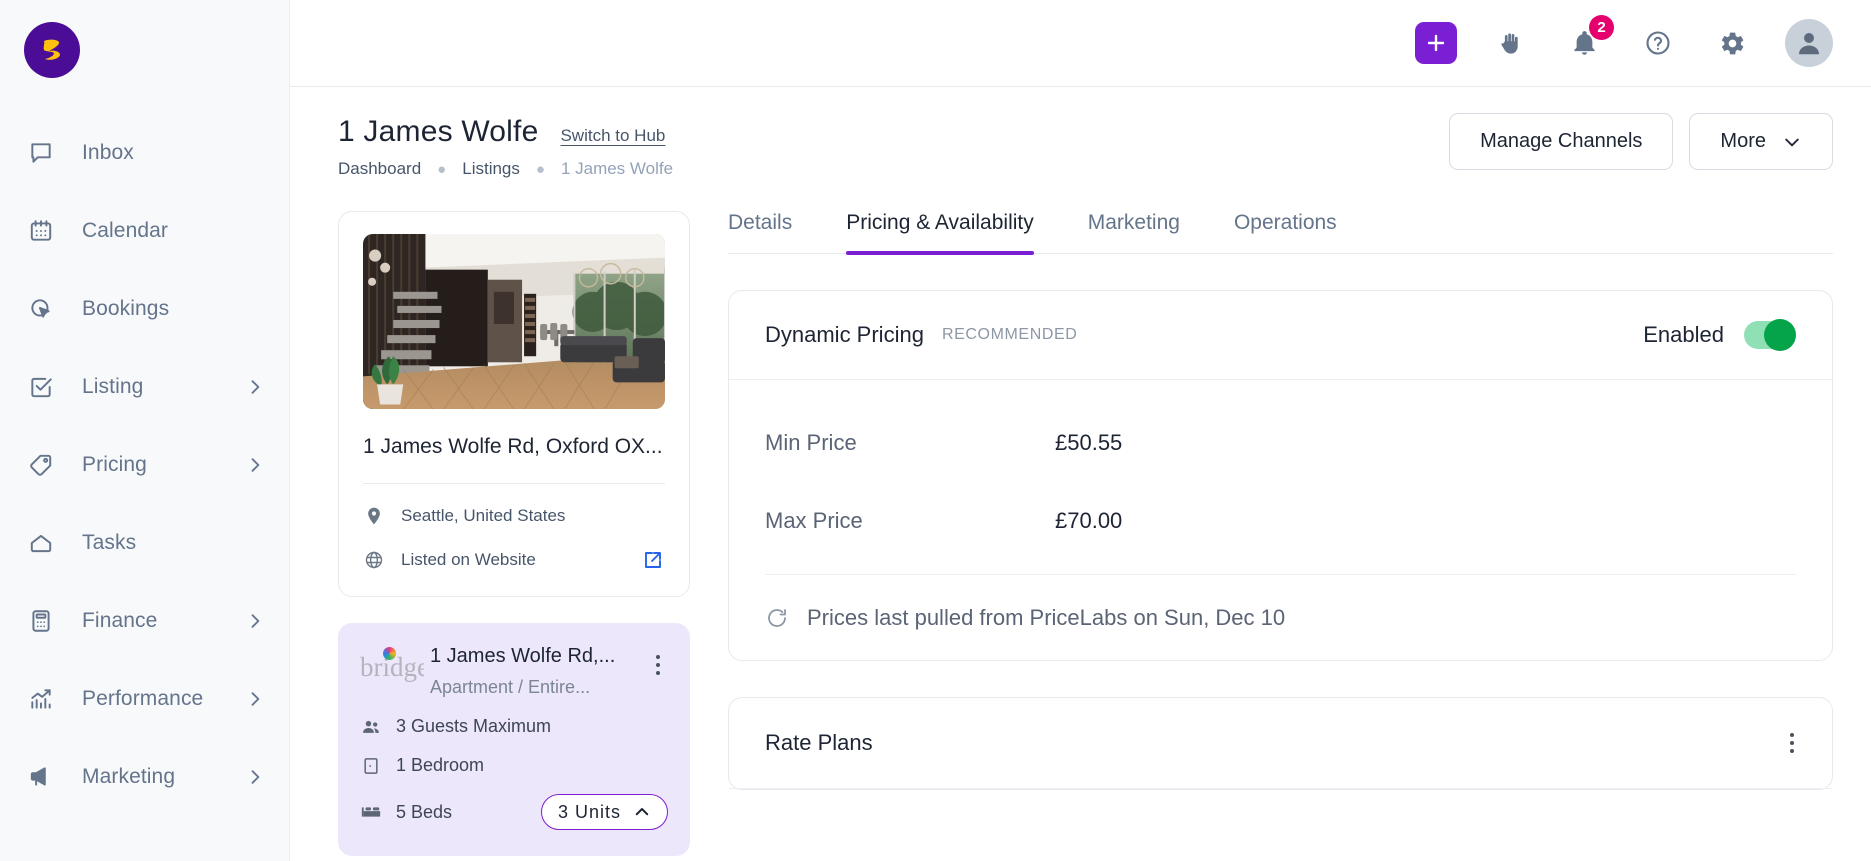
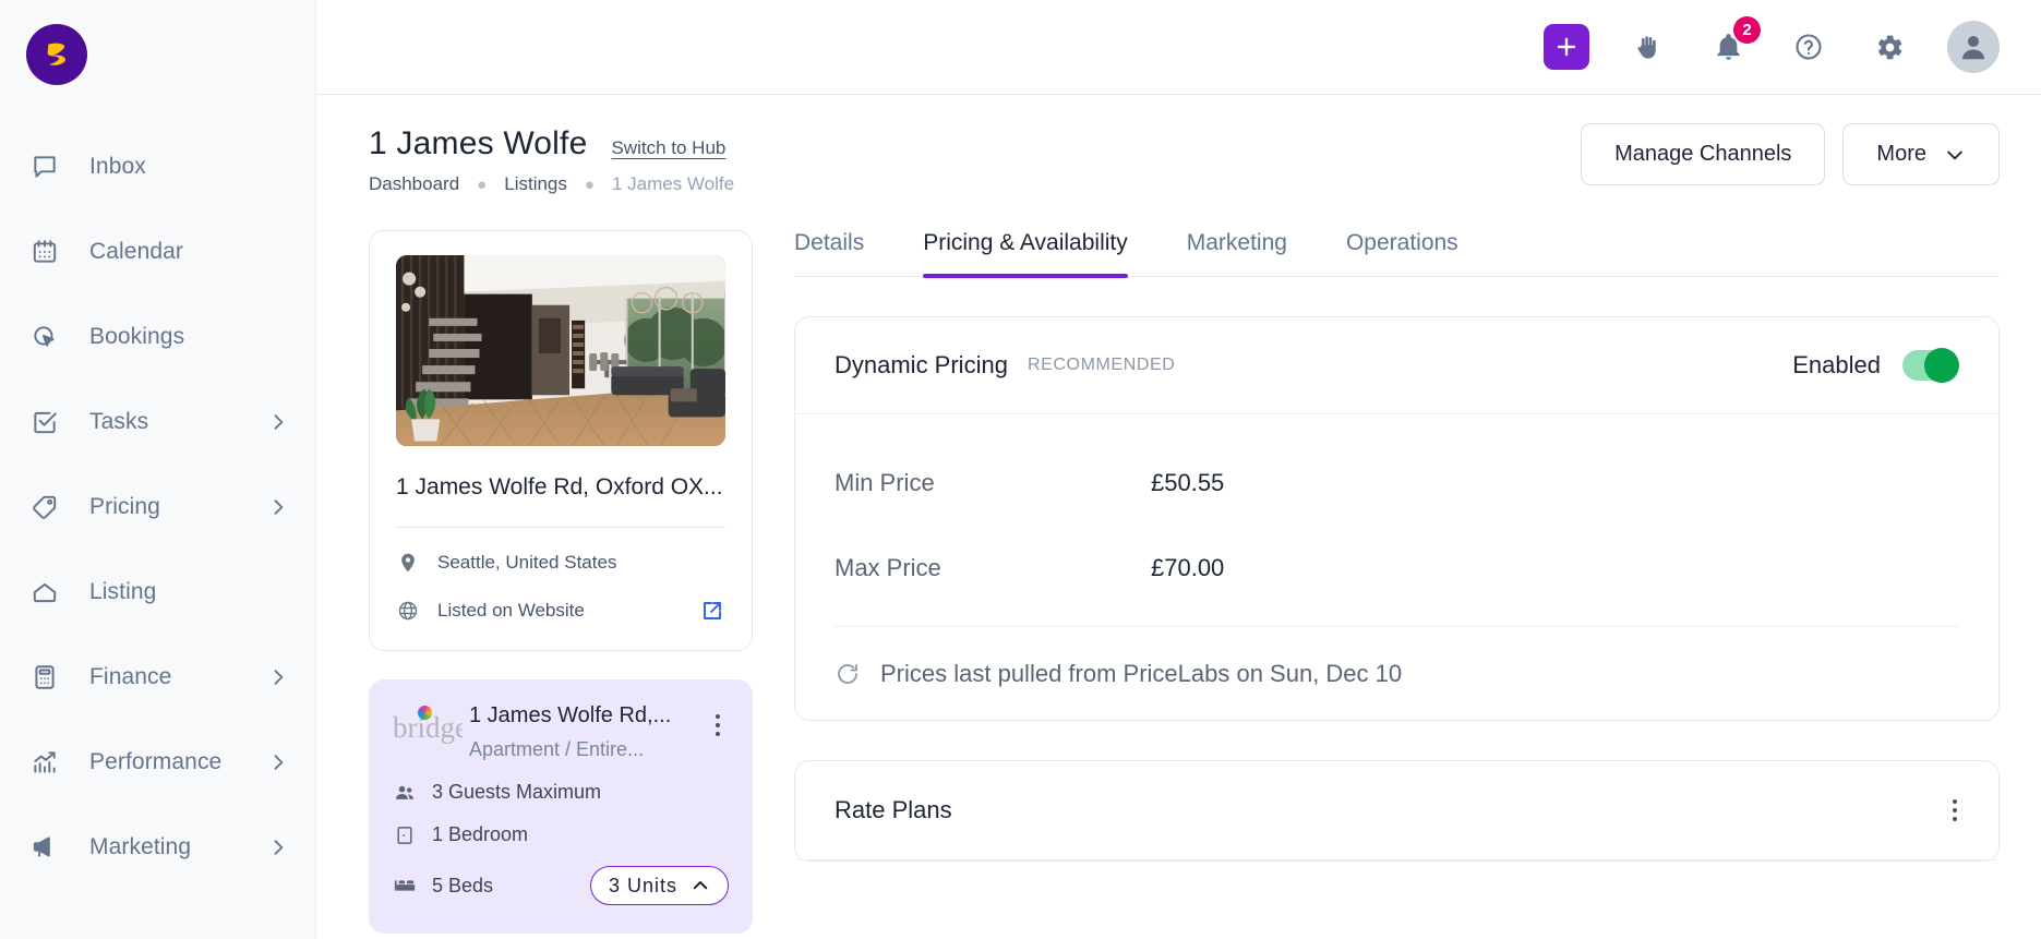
  Inbox
  Calendar
  Bookings
- Listing
+ Tasks
  Pricing
- Tasks
+ Listing
  Finance
  Performance
  Marketing
  2
  1 James Wolfe
  Switch to Hub
  Dashboard
  ●
  Listings
  ●
  1 James Wolfe
  Manage Channels
  More
  1 James Wolfe Rd, Oxford OX...
  Seattle, United States
  Listed on Website
  bridge
  1 James Wolfe Rd,...
  Apartment / Entire...
  3 Guests Maximum
  1 Bedroom
  5 Beds
  3 Units
  Details
  Pricing & Availability
  Marketing
  Operations
  Dynamic Pricing
  RECOMMENDED
  Enabled
  Min Price
  £50.55
  Max Price
  £70.00
  Prices last pulled from PriceLabs on Sun, Dec 10
  Rate Plans
